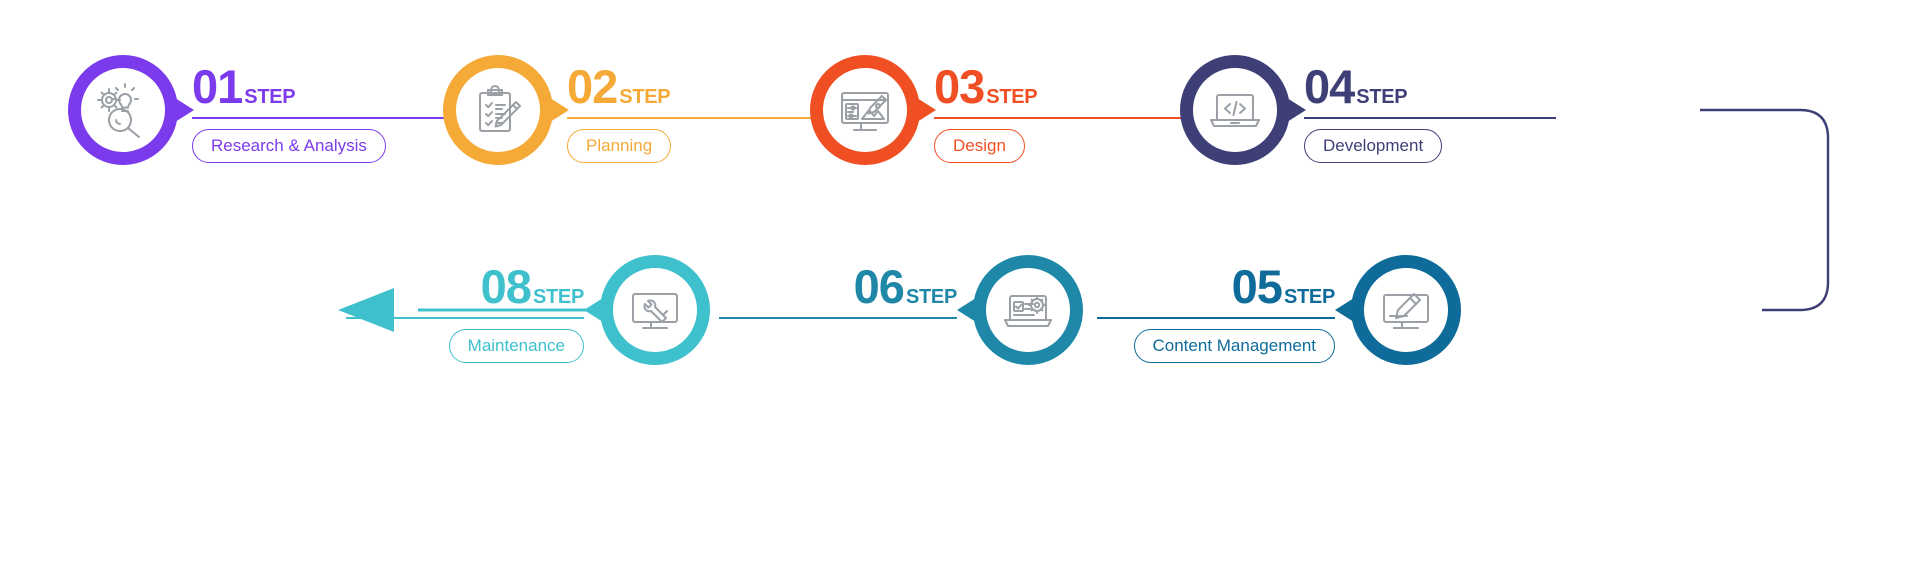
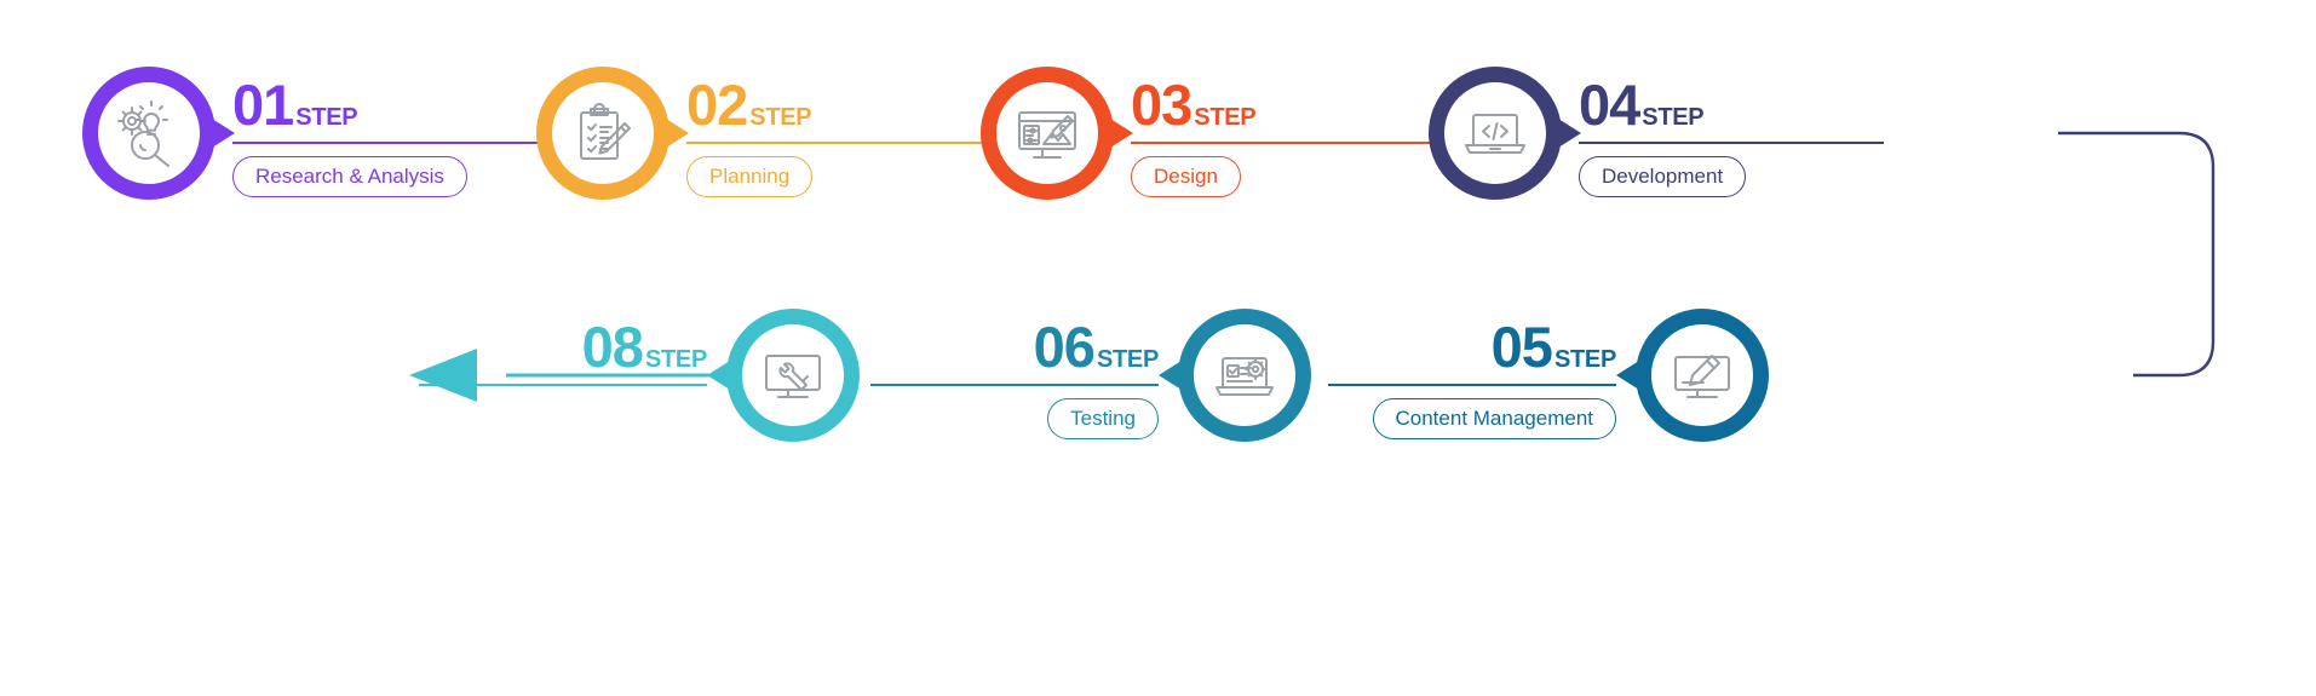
  01
  STEP
  Research & Analysis
  02
  STEP
  Planning
  03
  STEP
  Design
  04
  STEP
  Development
  05
  STEP
  Content Management
  06
  STEP
+ Testing
  08
  STEP
- Maintenance
